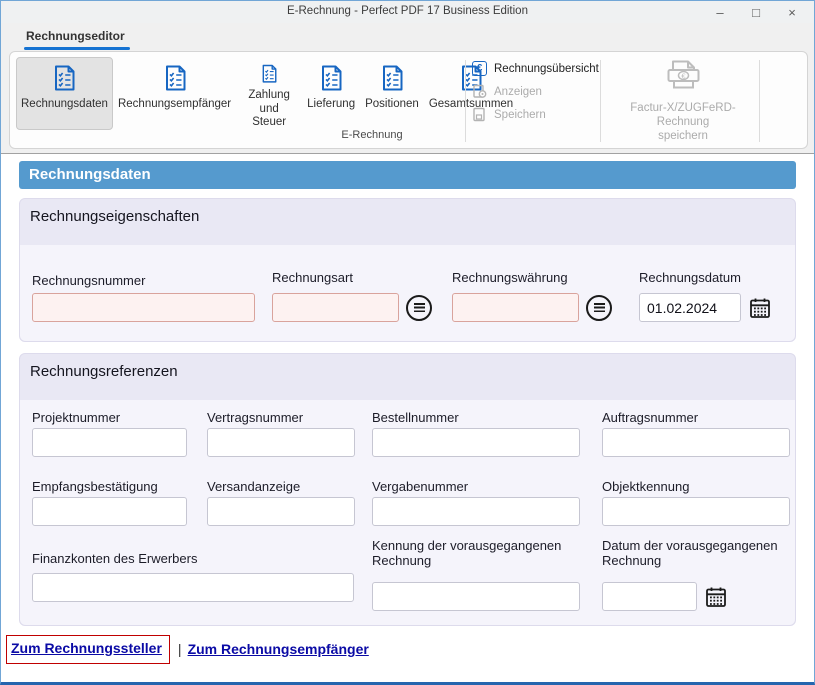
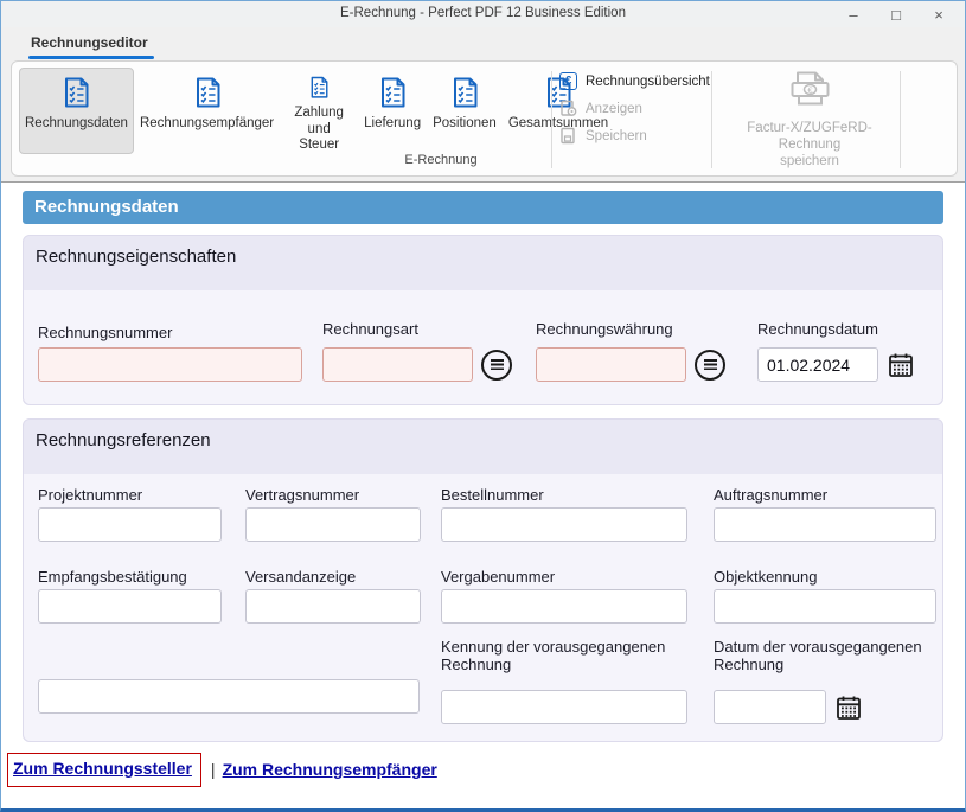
- E-Rechnung - Perfect PDF 17 Business Edition
+ E-Rechnung - Perfect PDF 12 Business Edition
  –
  □
  ×
  Rechnungseditor
  Rechnungsdaten
  Rechnungsempfänger
  Zahlung und Steuer
  Lieferung
  Positionen
  Gesamtsummen
  €
  Rechnungsübersicht
  Anzeigen
  Speichern
  €
  Factur-X/ZUGFeRD-Rechnung
  speichern
  E-Rechnung
  Rechnungsdaten
  Rechnungseigenschaften
  Rechnungsnummer
  Rechnungsart
  Rechnungswährung
  Rechnungsdatum
  01.02.2024
  Rechnungsreferenzen
  Projektnummer
  Vertragsnummer
  Bestellnummer
  Auftragsnummer
  Empfangsbestätigung
  Versandanzeige
  Vergabenummer
  Objektkennung
- Finanzkonten des Erwerbers
  Kennung der vorausgegangenen Rechnung
  Datum der vorausgegangenen Rechnung
  Zum Rechnungssteller
  |
  Zum Rechnungsempfänger
